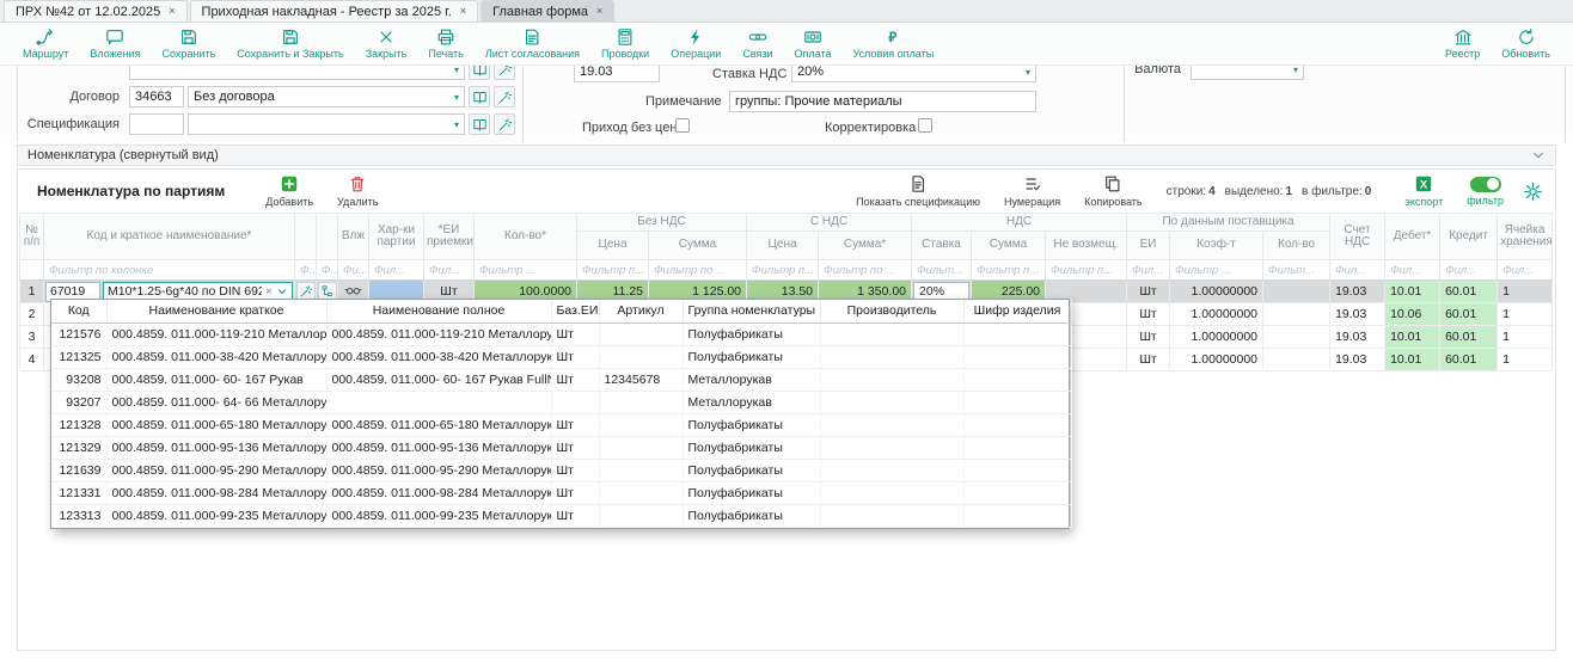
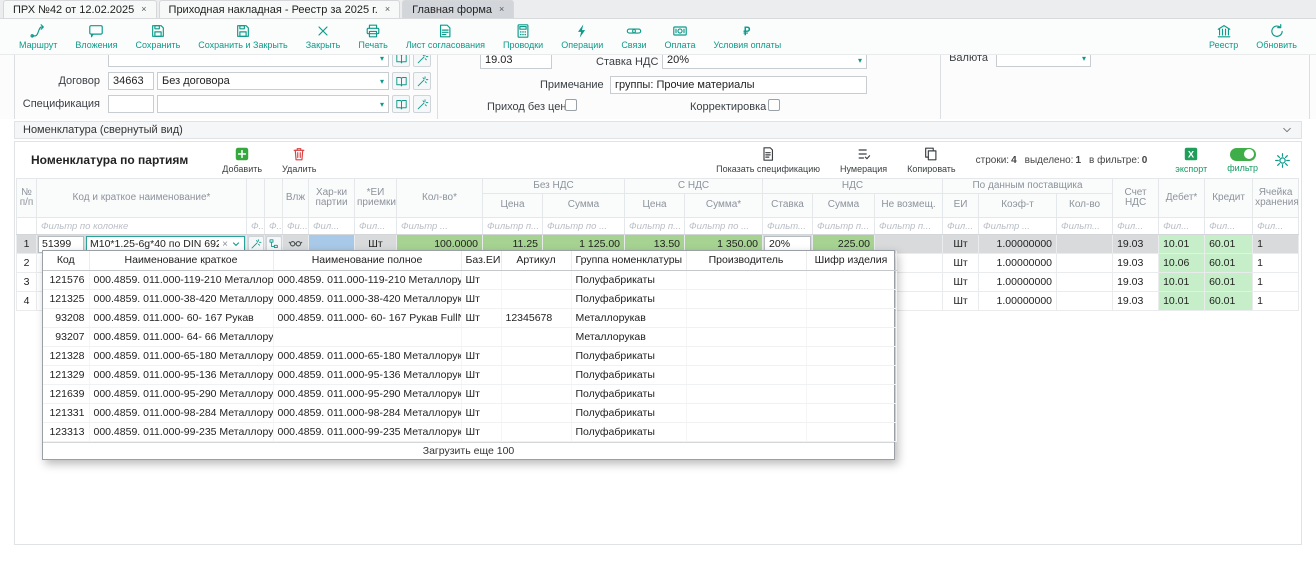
  ПРХ №42 от 12.02.2025
  ×
  Приходная накладная - Реестр за 2025 г.
  ×
  Главная форма
  ×
  Маршрут
  Вложения
  Сохранить
  Сохранить и Закрыть
  Закрыть
  Печать
  Лист согласования
  Проводки
  Операции
  Связи
  Оплата
  ₽
  Условия оплаты
  Реестр
  Обновить
  ▾
  Договор
  34663
  Без договора
  ▾
  Спецификация
  ▾
  19.03
  Ставка НДС
  20%
  ▾
  Примечание
  группы: Прочие материалы
  Приход без цен
  Корректировка
  Валюта
  ▾
  Номенклатура (свернутый вид)
  Номенклатура по партиям
  Добавить
  Удалить
  Показать спецификацию
  Нумерация
  Копировать
  строки: 4 выделено: 1 в фильтре: 0
  X
  экспорт
  фильтр
  № п/п	Код и краткое наименование*			Влж	Хар-ки партии	*ЕИ приемки	Кол-во*	Без НДС	С НДС	НДС	По данным поставщика	Счет НДС	Дебет*	Кредит	Ячейка хранения
  Цена	Сумма	Цена	Сумма*	Ставка	Сумма	Не возмещ.	ЕИ	Коэф-т	Кол-во
  	Фильтр по колонке	Ф..	Ф..	Фи...	Фил...	Фил...	Фильтр ...	Фильтр п...	Фильтр по ...	Фильтр п...	Фильтр по ...	Фильт...	Фильтр п...	Фильтр п...	Фил...	Фильтр ...	Фильт...	Фил...	Фил...	Фил...	Фил...
- 1	67019 М10*1.25-6g*40 по DIN 692×					Шт	100.0000	11.25	1 125.00	13.50	1 350.00	20%	225.00		Шт	1.00000000		19.03	10.01	60.01	1
+ 1	51399 М10*1.25-6g*40 по DIN 692×					Шт	100.0000	11.25	1 125.00	13.50	1 350.00	20%	225.00		Шт	1.00000000		19.03	10.01	60.01	1
  2															Шт	1.00000000		19.03	10.06	60.01	1
  3															Шт	1.00000000		19.03	10.01	60.01	1
  4															Шт	1.00000000		19.03	10.01	60.01	1
  Код	Наименование краткое	Наименование полное	Баз.ЕИ	Артикул	Группа номенклатуры	Производитель	Шифр изделия
  121576	000.4859. 011.000-119-210 Металлор	000.4859. 011.000-119-210 Металлору	Шт		Полуфабрикаты
  121325	000.4859. 011.000-38-420 Металлору	000.4859. 011.000-38-420 Металлорук	Шт		Полуфабрикаты
  93208	000.4859. 011.000- 60- 167 Рукав	000.4859. 011.000- 60- 167 Рукав Full	Шт	12345678	Металлорукав
  93207	000.4859. 011.000- 64- 66 Металлору				Металлорукав
  121328	000.4859. 011.000-65-180 Металлору	000.4859. 011.000-65-180 Металлорук	Шт		Полуфабрикаты
  121329	000.4859. 011.000-95-136 Металлору	000.4859. 011.000-95-136 Металлорук	Шт		Полуфабрикаты
  121639	000.4859. 011.000-95-290 Металлору	000.4859. 011.000-95-290 Металлорук	Шт		Полуфабрикаты
  121331	000.4859. 011.000-98-284 Металлору	000.4859. 011.000-98-284 Металлорук	Шт		Полуфабрикаты
  123313	000.4859. 011.000-99-235 Металлору	000.4859. 011.000-99-235 Металлорук	Шт		Полуфабрикаты
+ Загрузить еще 100
